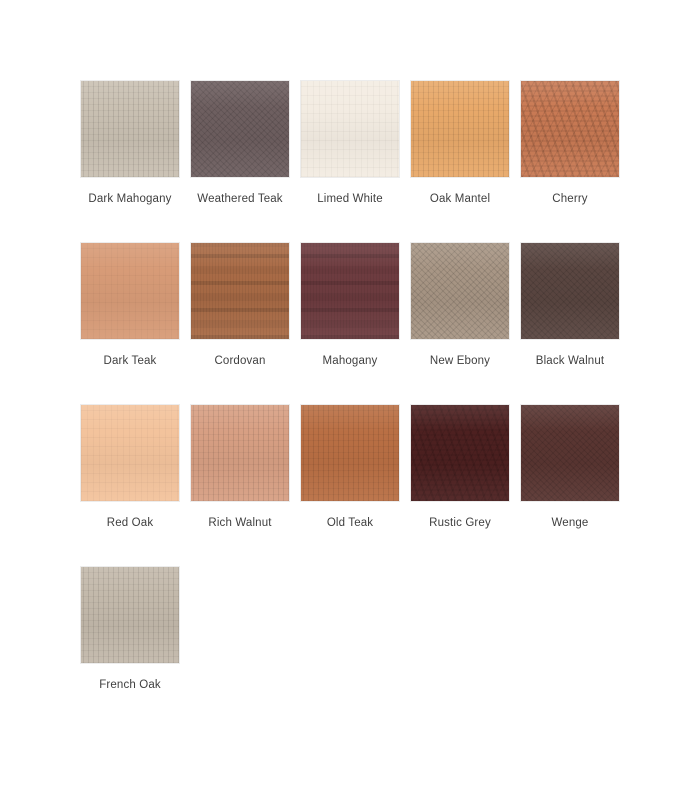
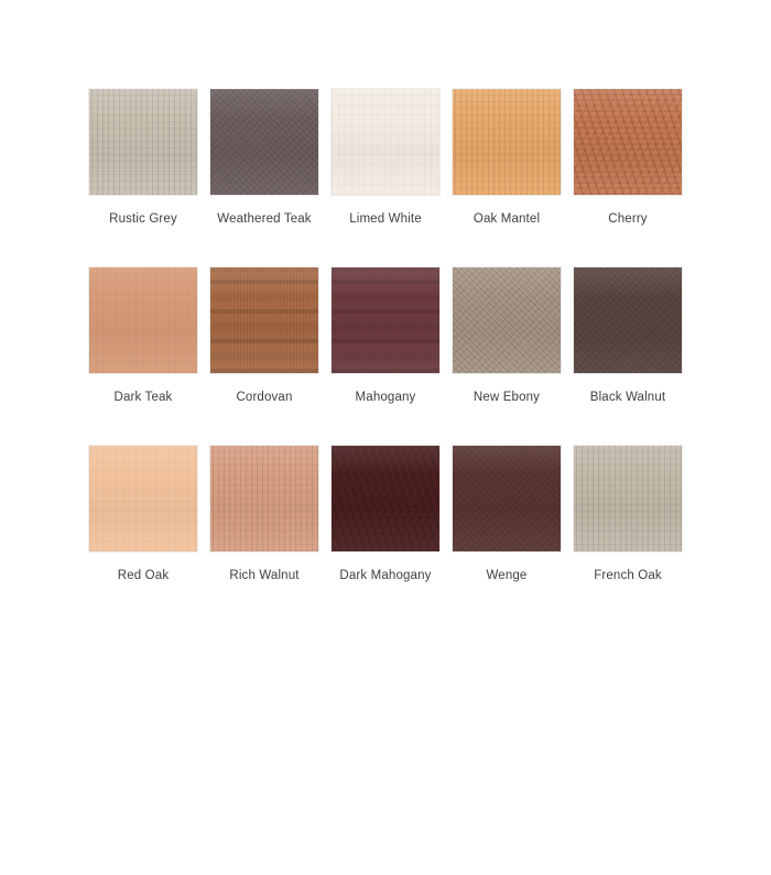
- Dark Mahogany
+ Rustic Grey
  Weathered Teak
  Limed White
  Oak Mantel
  Cherry
  Dark Teak
  Cordovan
  Mahogany
  New Ebony
  Black Walnut
  Red Oak
  Rich Walnut
- Old Teak
- Rustic Grey
+ Dark Mahogany
  Wenge
  French Oak
